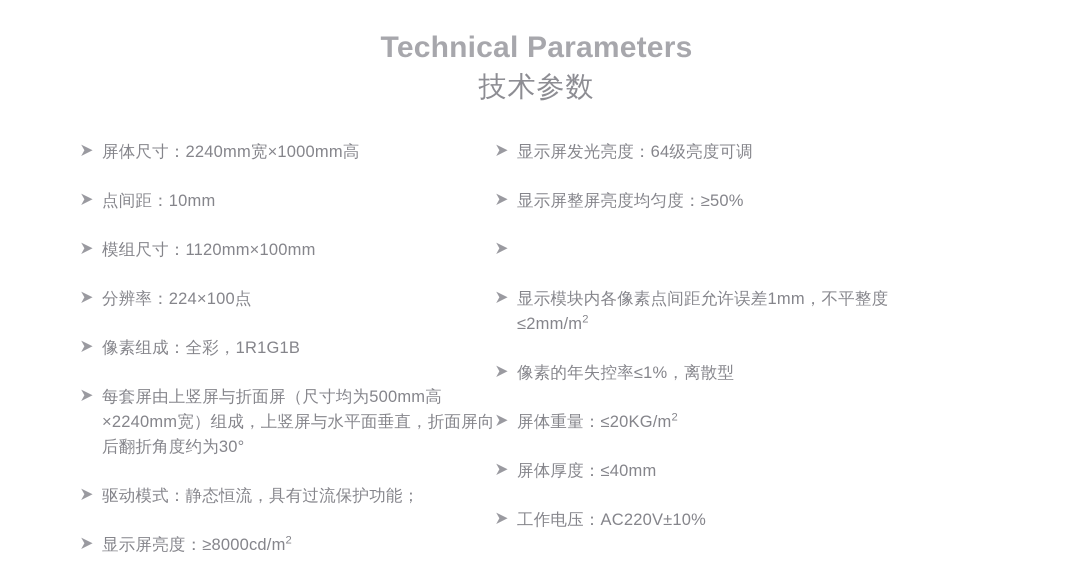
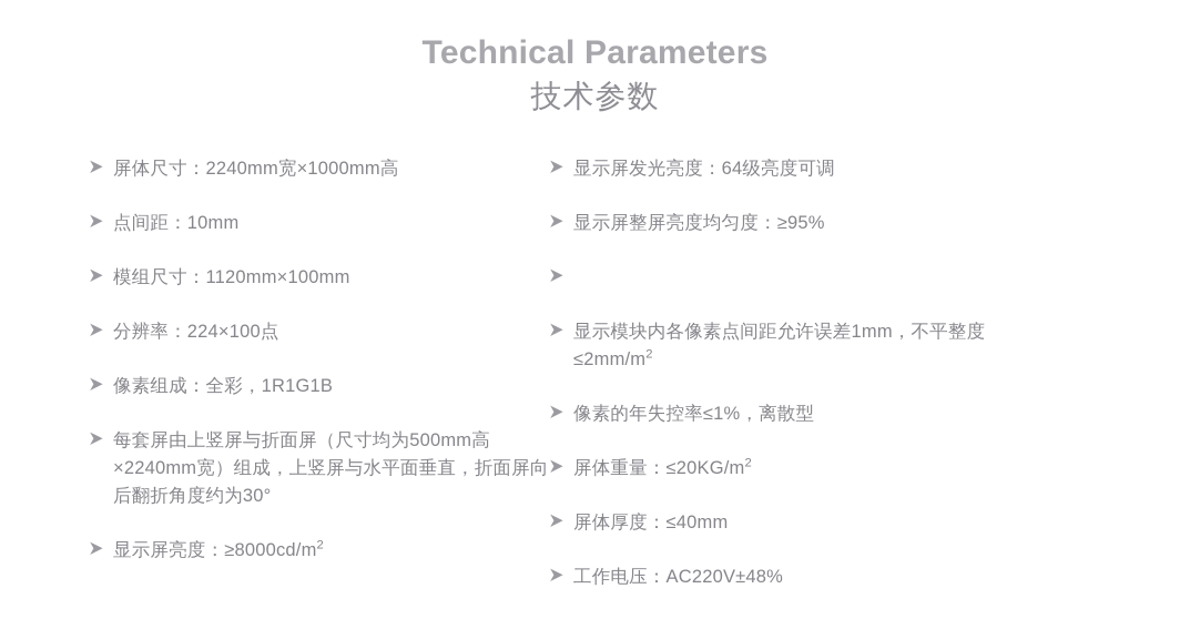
  Technical Parameters
  技术参数
  屏体尺寸：2240mm宽×1000mm高
  点间距：10mm
  模组尺寸：1120mm×100mm
  分辨率：224×100点
  像素组成：全彩，1R1G1B
  每套屏由上竖屏与折面屏（尺寸均为500mm高×2240mm宽）组成，上竖屏与水平面垂直，折面屏向后翻折角度约为30°
- 驱动模式：静态恒流，具有过流保护功能；
  显示屏亮度：≥8000cd/m2
  显示屏发光亮度：64级亮度可调
- 显示屏整屏亮度均匀度：≥50%
+ 显示屏整屏亮度均匀度：≥95%
  显示模块内各像素点间距允许误差1mm，不平整度≤2mm/m2
  像素的年失控率≤1%，离散型
  屏体重量：≤20KG/m2
  屏体厚度：≤40mm
- 工作电压：AC220V±10%
+ 工作电压：AC220V±48%
